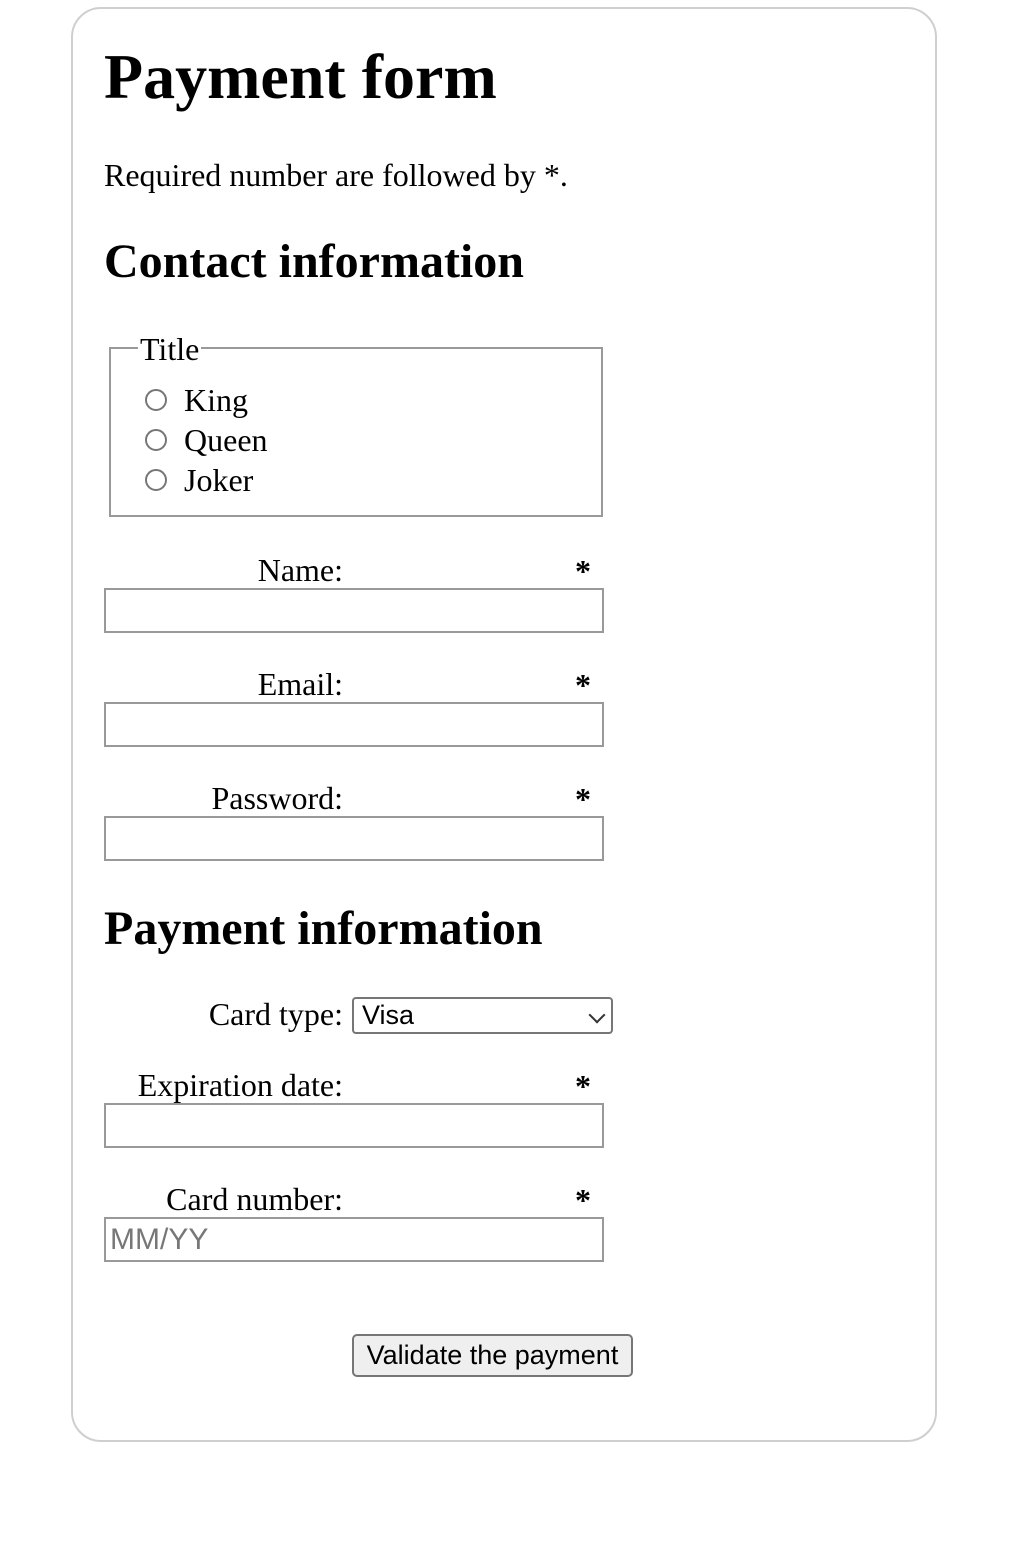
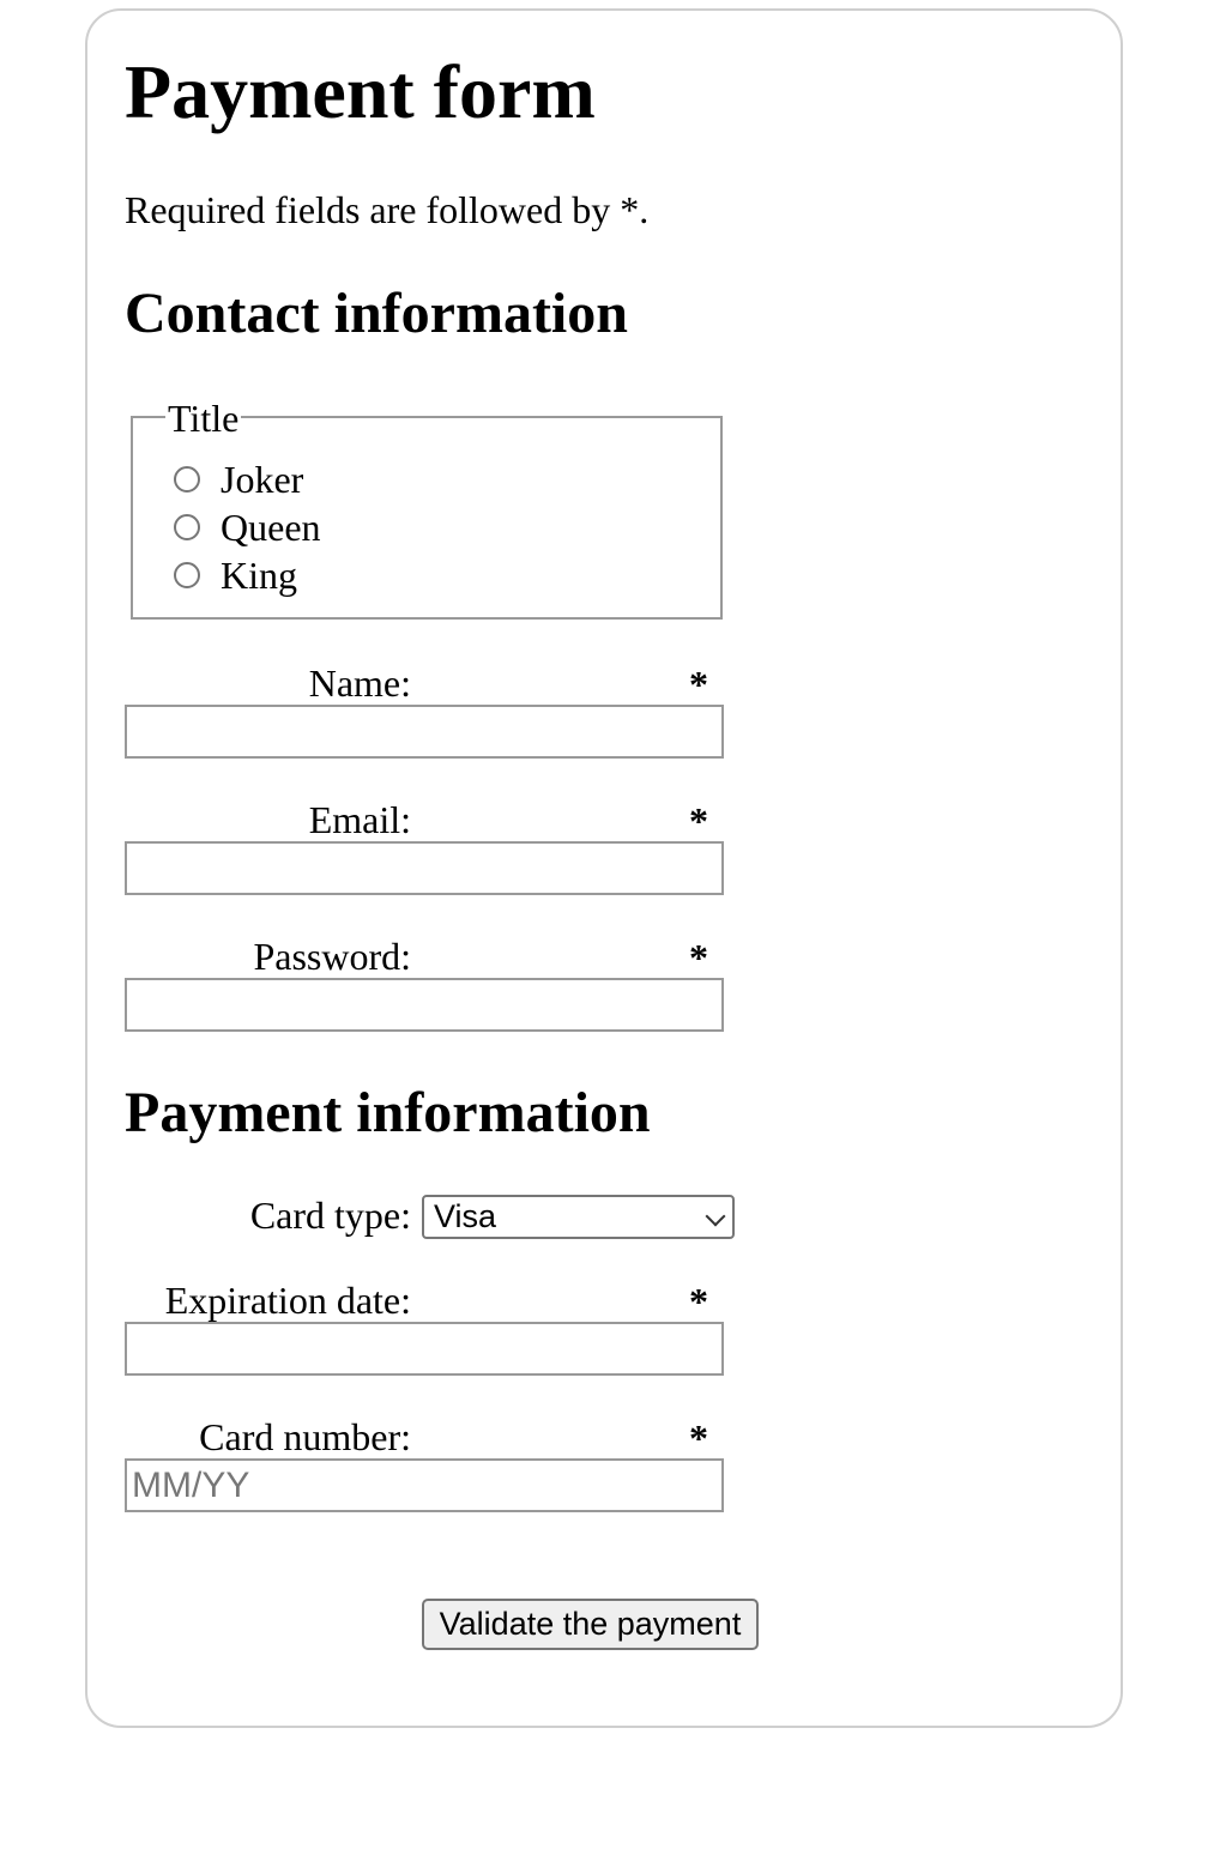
  Payment form
- Required number are followed by *.
+ Required fields are followed by *.
  Contact information
  Title
- King
+ Joker
  Queen
- Joker
+ King
  Name:
  *
  Email:
  *
  Password:
  *
  Payment information
  Card type:
  Visa
  Expiration date:
  *
  Card number:
  *
  MM/YY
  Validate the payment
